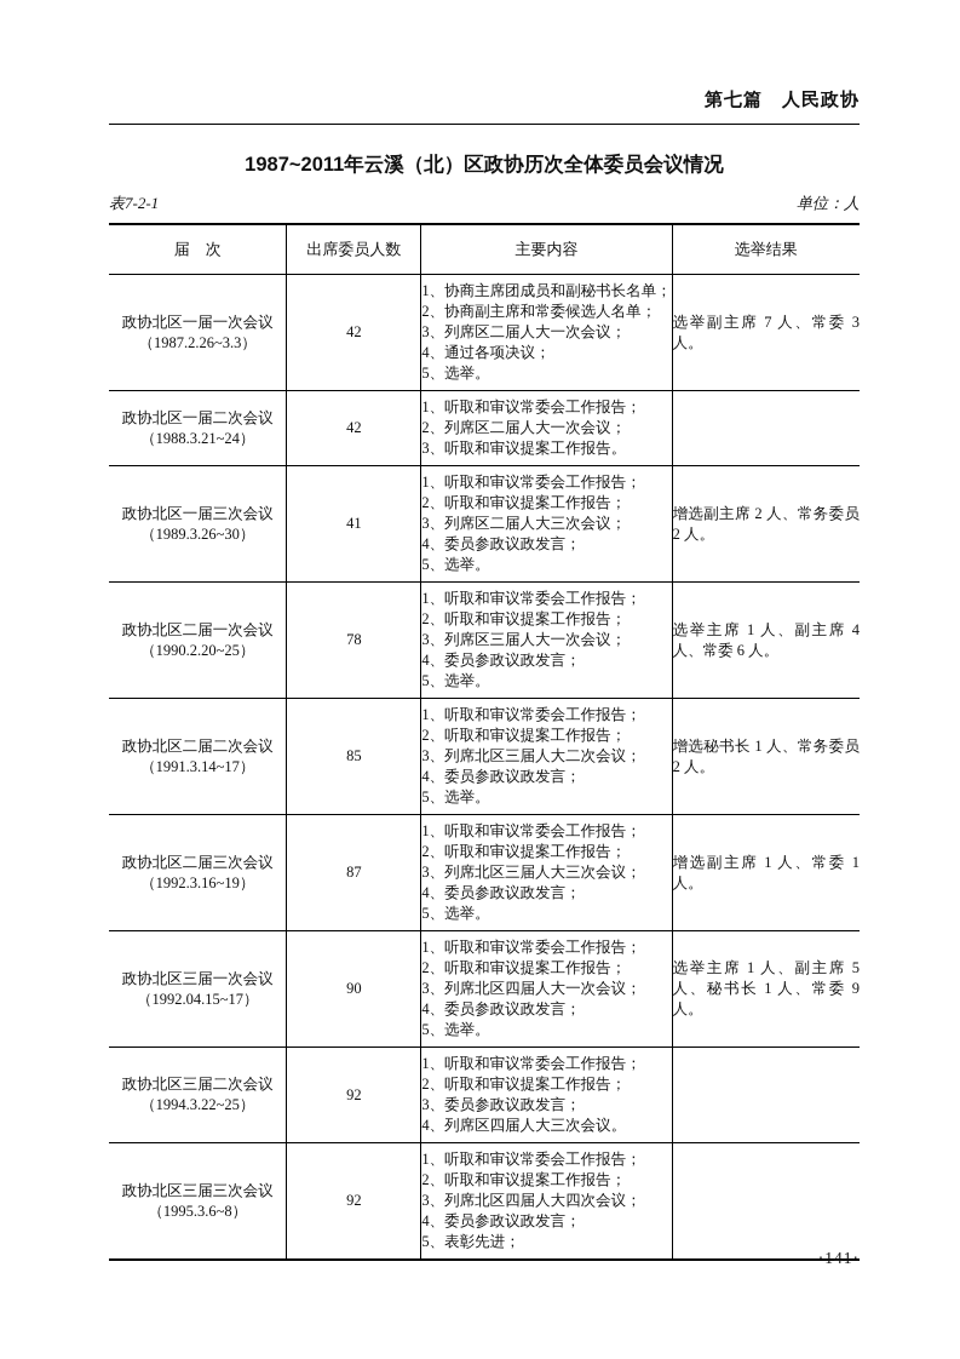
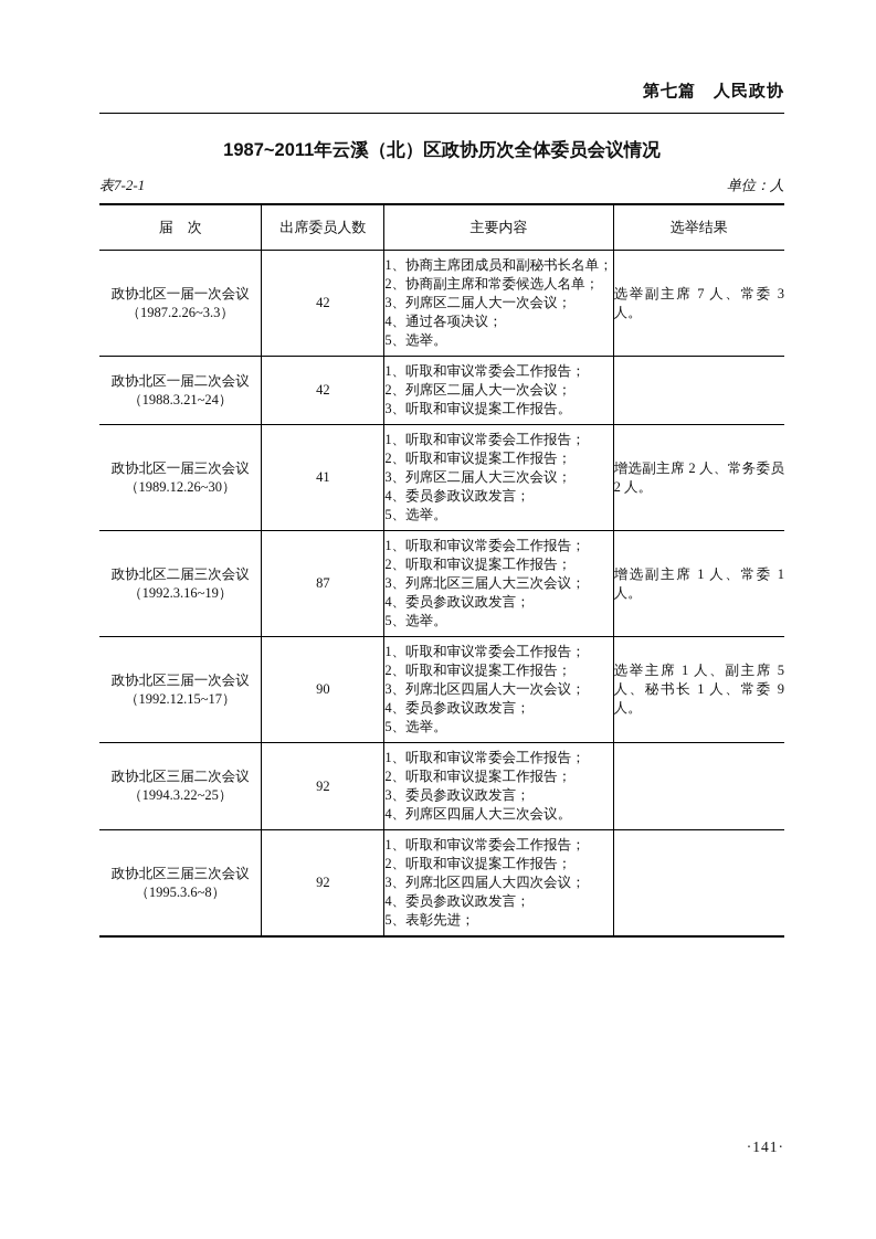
  第七篇 人民政协
  1987~2011年云溪（北）区政协历次全体委员会议情况
  表7-2-1
  单位：人
  届 次	出席委员人数	主要内容	选举结果
  政协北区一届一次会议 （1987.2.26~3.3）	42	1、协商主席团成员和副秘书长名单；2、协商副主席和常委候选人名单；3、列席区二届人大一次会议；4、通过各项决议；5、选举。	选举副主席 7 人、常委 3 人。
  政协北区一届二次会议 （1988.3.21~24）	42	1、听取和审议常委会工作报告；2、列席区二届人大一次会议；3、听取和审议提案工作报告。
- 政协北区一届三次会议 （1989.3.26~30）	41	1、听取和审议常委会工作报告；2、听取和审议提案工作报告；3、列席区二届人大三次会议；4、委员参政议政发言；5、选举。	增选副主席 2 人、常务委员 2 人。
+ 政协北区一届三次会议 （1989.12.26~30）	41	1、听取和审议常委会工作报告；2、听取和审议提案工作报告；3、列席区二届人大三次会议；4、委员参政议政发言；5、选举。	增选副主席 2 人、常务委员 2 人。
- 政协北区二届一次会议 （1990.2.20~25）	78	1、听取和审议常委会工作报告；2、听取和审议提案工作报告；3、列席区三届人大一次会议；4、委员参政议政发言；5、选举。	选举主席 1 人、副主席 4 人、常委 6 人。
- 政协北区二届二次会议 （1991.3.14~17）	85	1、听取和审议常委会工作报告；2、听取和审议提案工作报告；3、列席北区三届人大二次会议；4、委员参政议政发言；5、选举。	增选秘书长 1 人、常务委员 2 人。
  政协北区二届三次会议 （1992.3.16~19）	87	1、听取和审议常委会工作报告；2、听取和审议提案工作报告；3、列席北区三届人大三次会议；4、委员参政议政发言；5、选举。	增选副主席 1 人、常委 1 人。
- 政协北区三届一次会议 （1992.04.15~17）	90	1、听取和审议常委会工作报告；2、听取和审议提案工作报告；3、列席北区四届人大一次会议；4、委员参政议政发言；5、选举。	选举主席 1 人、副主席 5 人、秘书长 1 人、常委 9 人。
+ 政协北区三届一次会议 （1992.12.15~17）	90	1、听取和审议常委会工作报告；2、听取和审议提案工作报告；3、列席北区四届人大一次会议；4、委员参政议政发言；5、选举。	选举主席 1 人、副主席 5 人、秘书长 1 人、常委 9 人。
  政协北区三届二次会议 （1994.3.22~25）	92	1、听取和审议常委会工作报告；2、听取和审议提案工作报告；3、委员参政议政发言；4、列席区四届人大三次会议。
  政协北区三届三次会议 （1995.3.6~8）	92	1、听取和审议常委会工作报告；2、听取和审议提案工作报告；3、列席北区四届人大四次会议；4、委员参政议政发言；5、表彰先进；
  ·141·
